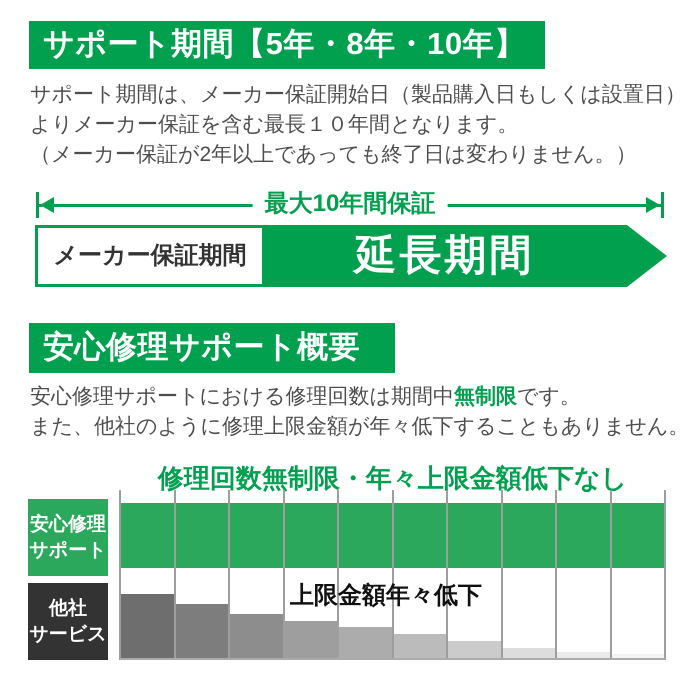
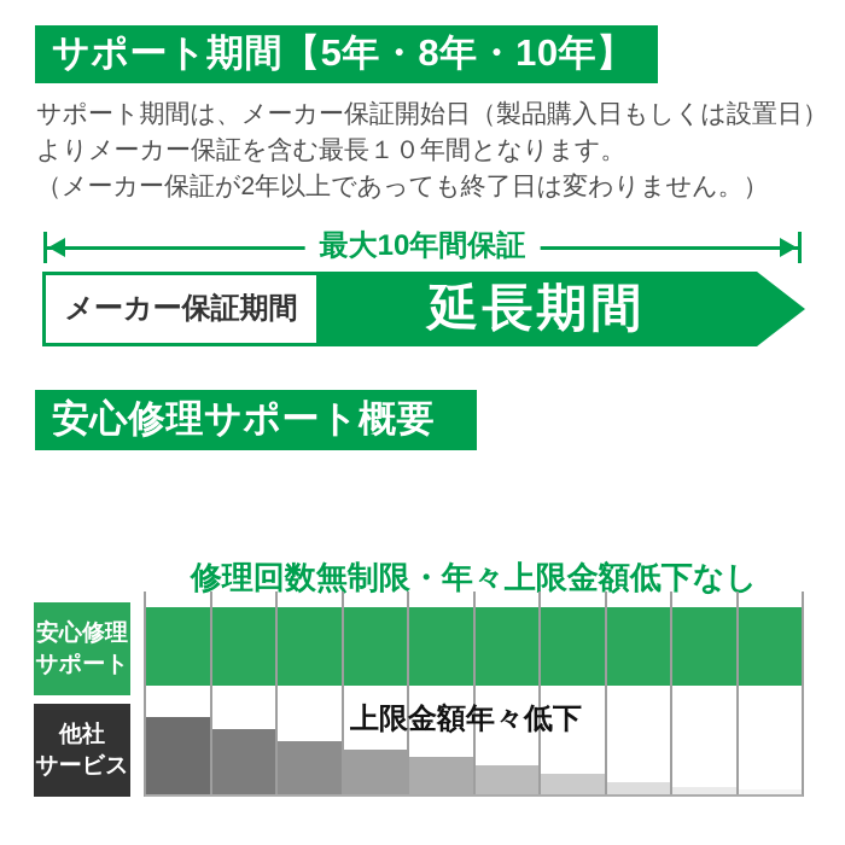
  サポート期間【5年・8年・10年】
  サポート期間は、メーカー保証開始日（製品購入日もしくは設置日）
  よりメーカー保証を含む最長１０年間となります。
  （メーカー保証が2年以上であっても終了日は変わりません。）
  最大10年間保証
  メーカー保証期間
  延長期間
  安心修理サポート概要
- 安心修理サポートにおける修理回数は期間中無制限です。
- また、他社のように修理上限金額が年々低下することもありません。
  修理回数無制限・年々上限金額低下なし
  安心修理
  サポート
  他社
  サービス
  上限金額年々低下
